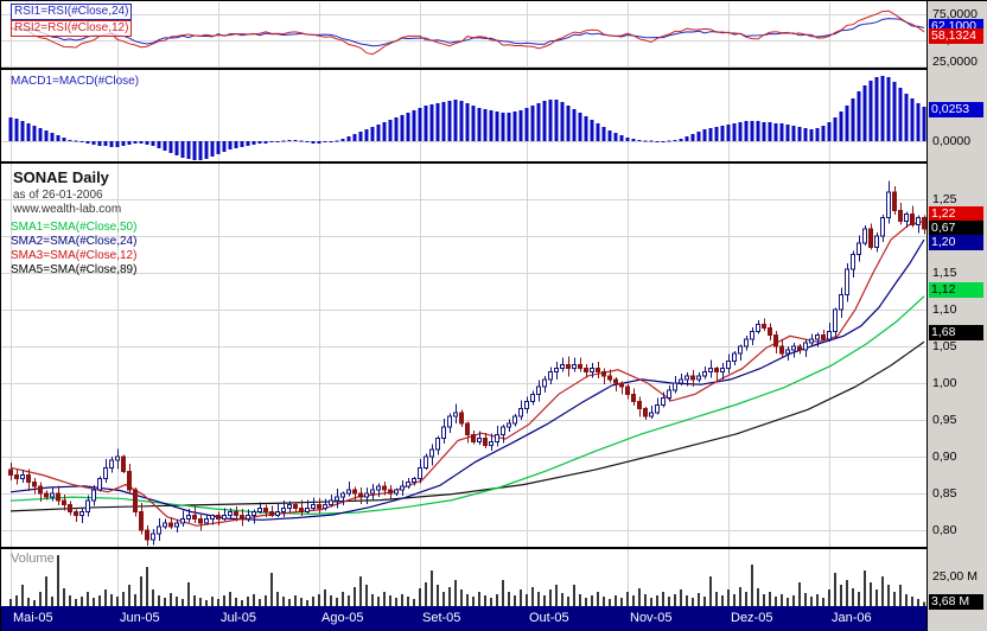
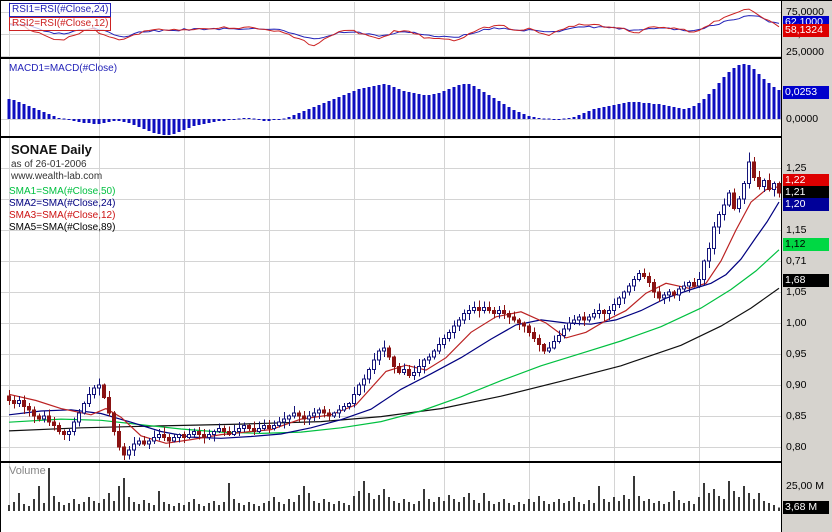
- Mai-05
- Jun-05
- Jul-05
- Ago-05
- Set-05
- Out-05
- Nov-05
- Dez-05
- Jan-06
  RSI1=RSI(#Close,24)
  RSI2=RSI(#Close,12)
  75,0000
  25,0000
  62,1000
  58,1324
  MACD1=MACD(#Close)
  0,0253
  0,0000
  SONAE Daily
  as of 26-01-2006
  www.wealth-lab.com
  SMA1=SMA(#Close,50)
  SMA2=SMA(#Close,24)
  SMA3=SMA(#Close,12)
  SMA5=SMA(#Close,89)
  1,25
  1,15
- 1,10
+ 0,71
  1,05
  1,00
  0,95
  0,90
  0,85
  0,80
  1,22
- 0,67
+ 1,21
  1,20
  1,12
  1,68
  Volume
  25,00 M
  3,68 M
